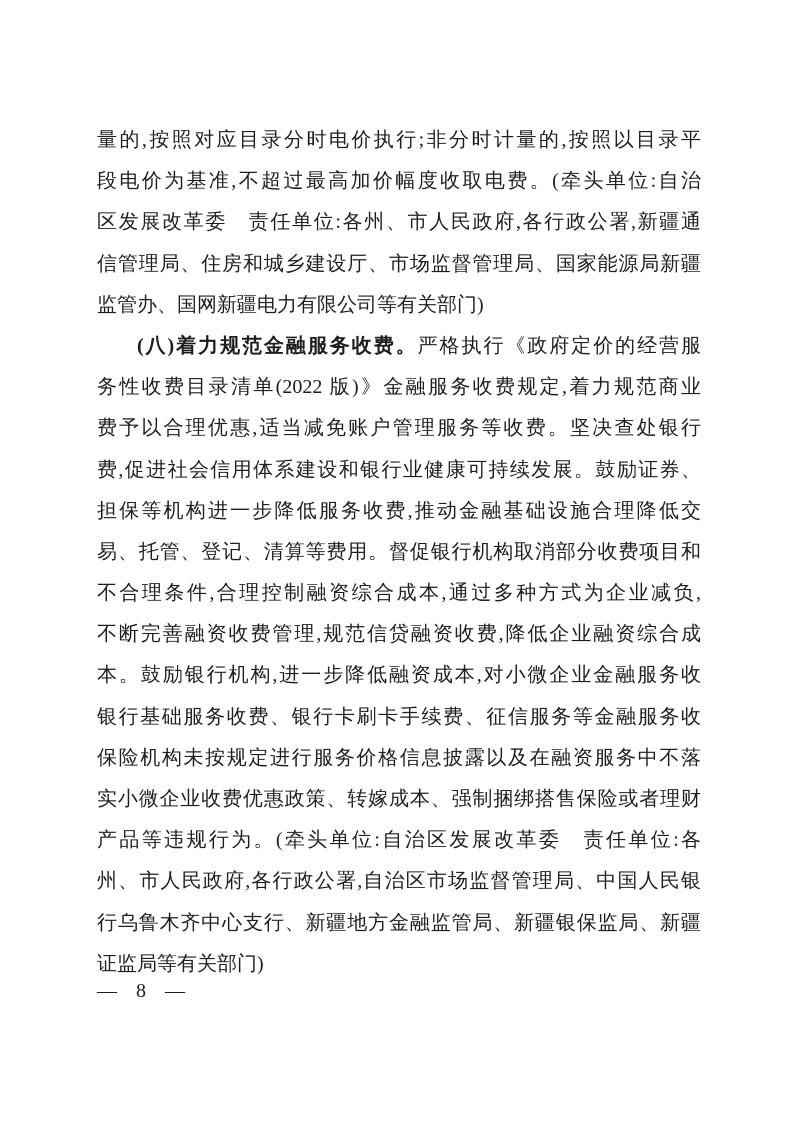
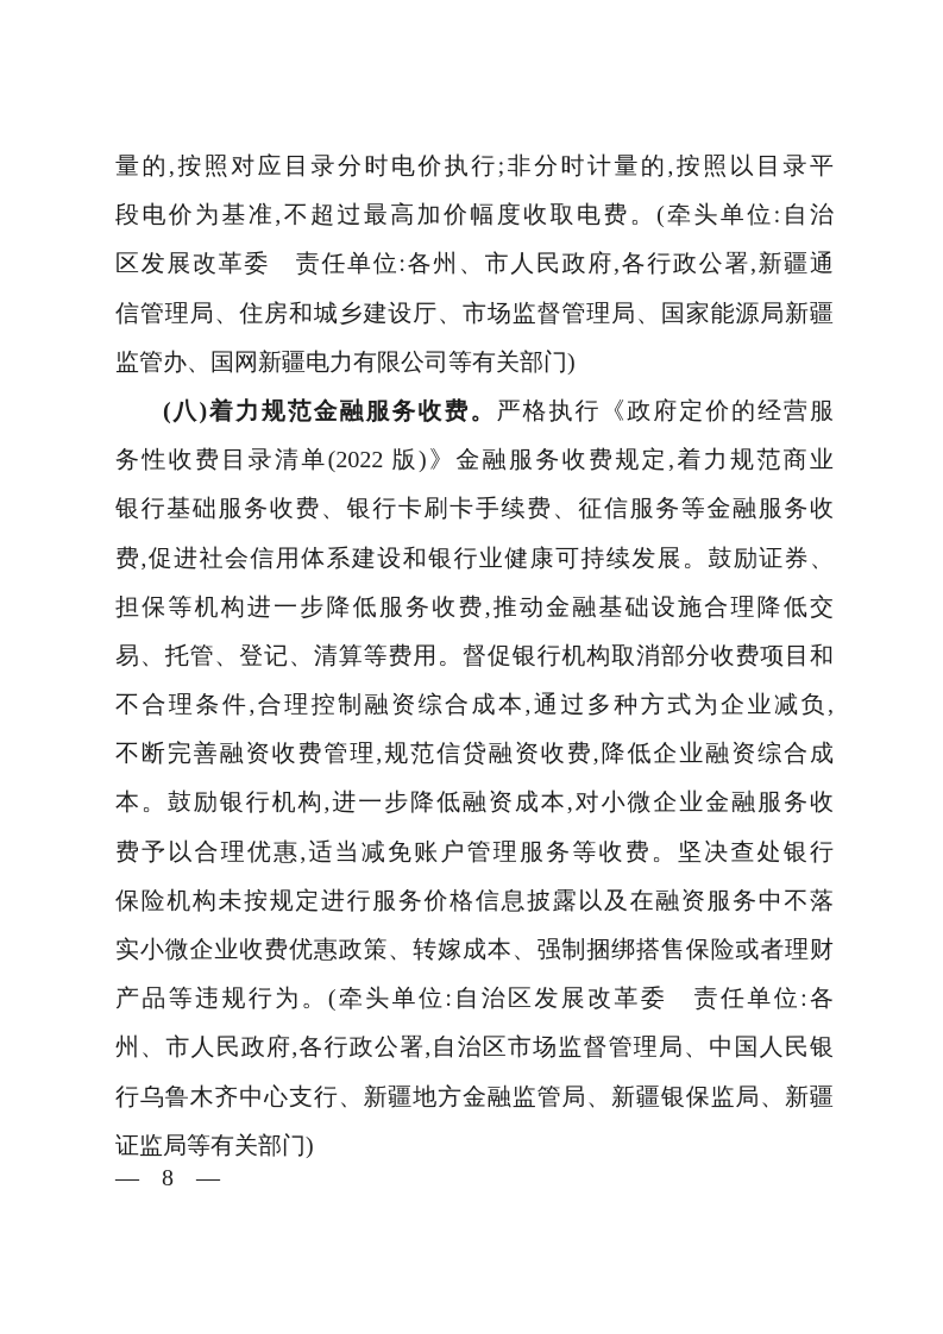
  量的,按照对应目录分时电价执行;非分时计量的,按照以目录平
  段电价为基准,不超过最高加价幅度收取电费。(牵头单位:自治
  区发展改革委 责任单位:各州、市人民政府,各行政公署,新疆通
  信管理局、住房和城乡建设厅、市场监督管理局、国家能源局新疆
  监管办、国网新疆电力有限公司等有关部门)
  (八)着力规范金融服务收费。严格执行《政府定价的经营服
  务性收费目录清单(2022 版)》金融服务收费规定,着力规范商业
- 费予以合理优惠,适当减免账户管理服务等收费。坚决查处银行
+ 银行基础服务收费、银行卡刷卡手续费、征信服务等金融服务收
  费,促进社会信用体系建设和银行业健康可持续发展。鼓励证券、
  担保等机构进一步降低服务收费,推动金融基础设施合理降低交
  易、托管、登记、清算等费用。督促银行机构取消部分收费项目和
  不合理条件,合理控制融资综合成本,通过多种方式为企业减负,
  不断完善融资收费管理,规范信贷融资收费,降低企业融资综合成
  本。鼓励银行机构,进一步降低融资成本,对小微企业金融服务收
- 银行基础服务收费、银行卡刷卡手续费、征信服务等金融服务收
+ 费予以合理优惠,适当减免账户管理服务等收费。坚决查处银行
  保险机构未按规定进行服务价格信息披露以及在融资服务中不落
  实小微企业收费优惠政策、转嫁成本、强制捆绑搭售保险或者理财
  产品等违规行为。(牵头单位:自治区发展改革委 责任单位:各
  州、市人民政府,各行政公署,自治区市场监督管理局、中国人民银
  行乌鲁木齐中心支行、新疆地方金融监管局、新疆银保监局、新疆
  证监局等有关部门)
  — 8 —
